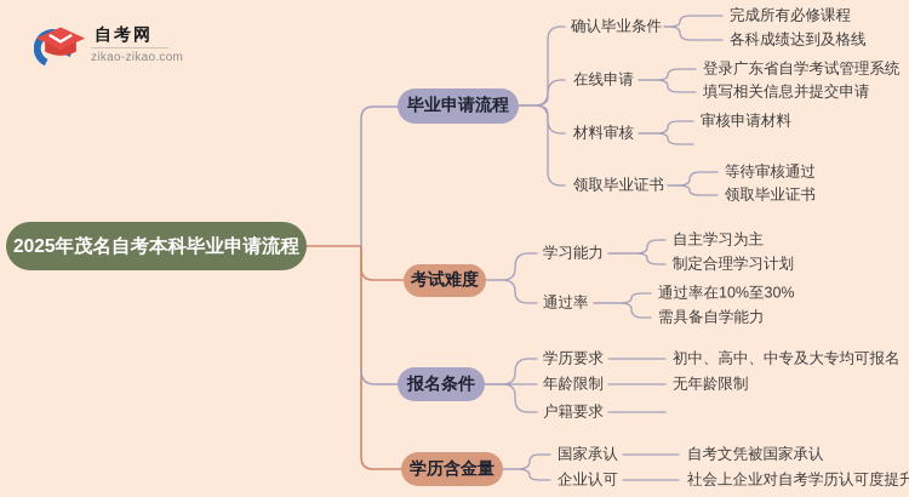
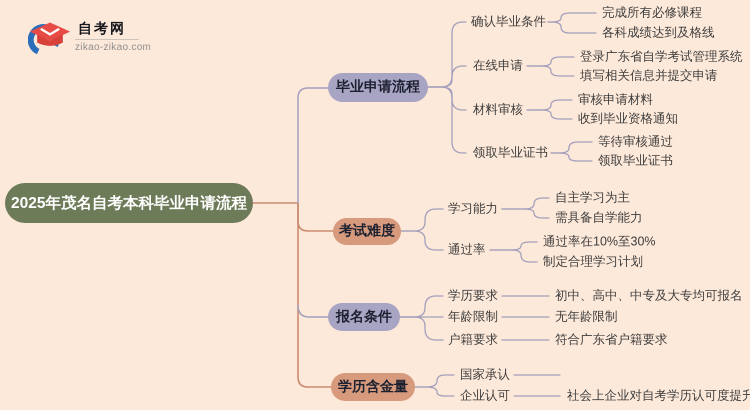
  自考网
  zikao-zikao.com
  2025年茂名自考本科毕业申请流程
  毕业申请流程
  考试难度
  报名条件
  学历含金量
  确认毕业条件
  在线申请
  材料审核
  领取毕业证书
  完成所有必修课程
  各科成绩达到及格线
  登录广东省自学考试管理系统
  填写相关信息并提交申请
  审核申请材料
+ 收到毕业资格通知
  等待审核通过
  领取毕业证书
  学习能力
  通过率
  自主学习为主
- 制定合理学习计划
+ 需具备自学能力
  通过率在10%至30%
- 需具备自学能力
+ 制定合理学习计划
  学历要求
  年龄限制
  户籍要求
  初中、高中、中专及大专均可报名
  无年龄限制
+ 符合广东省户籍要求
  国家承认
  企业认可
- 自考文凭被国家承认
  社会上企业对自考学历认可度提升
